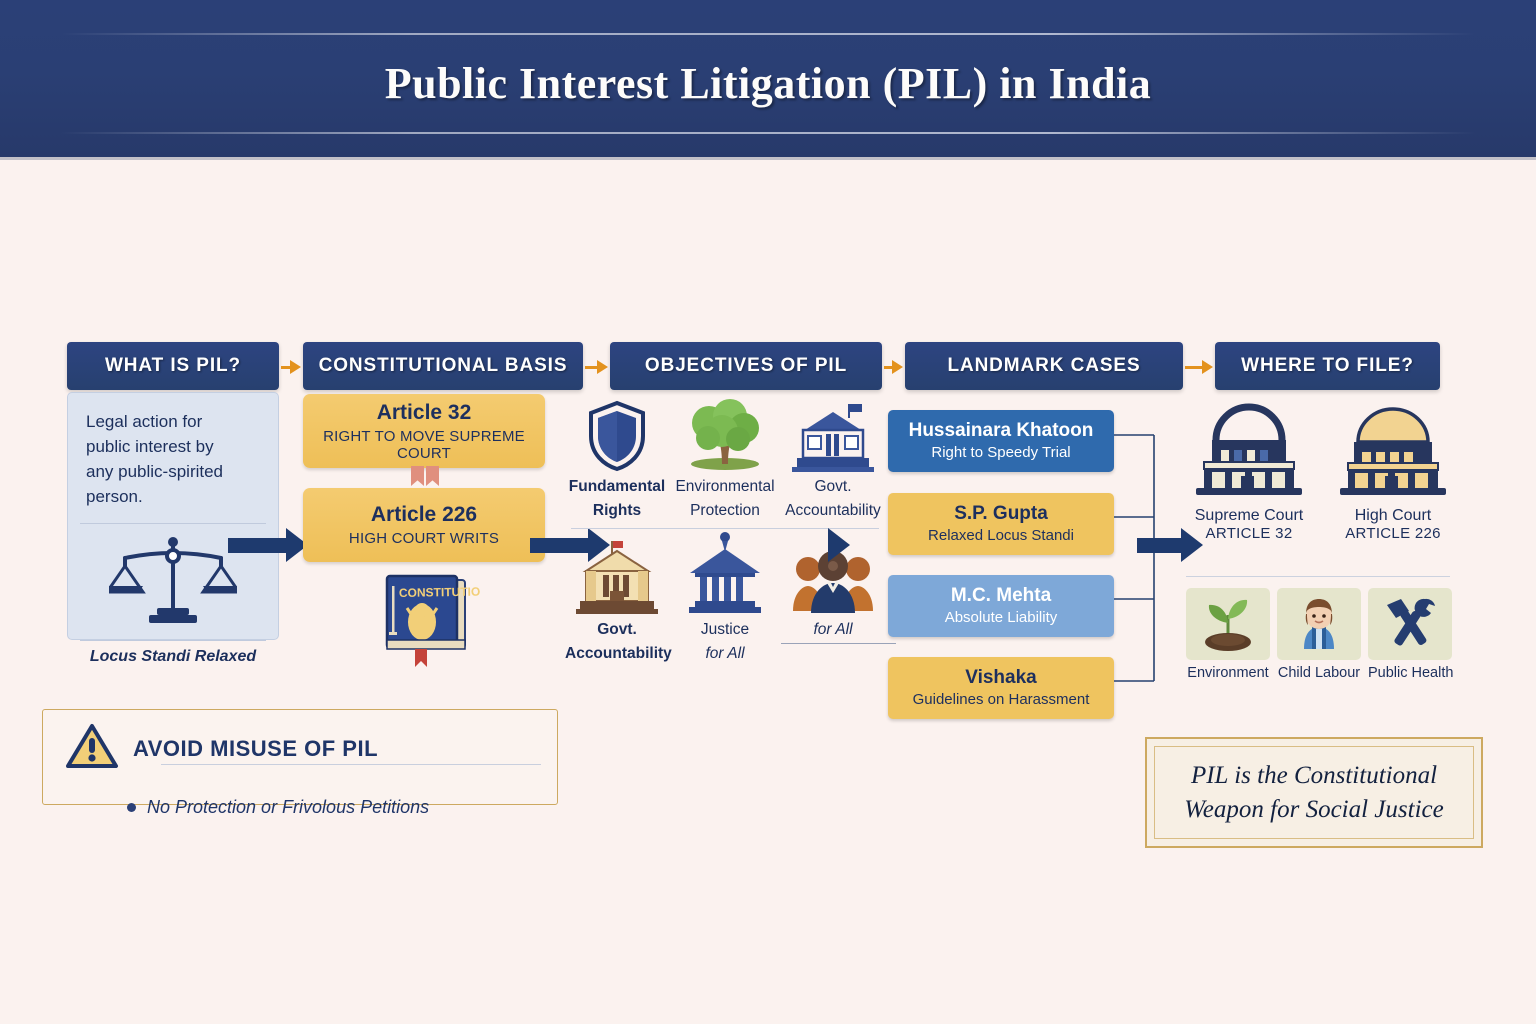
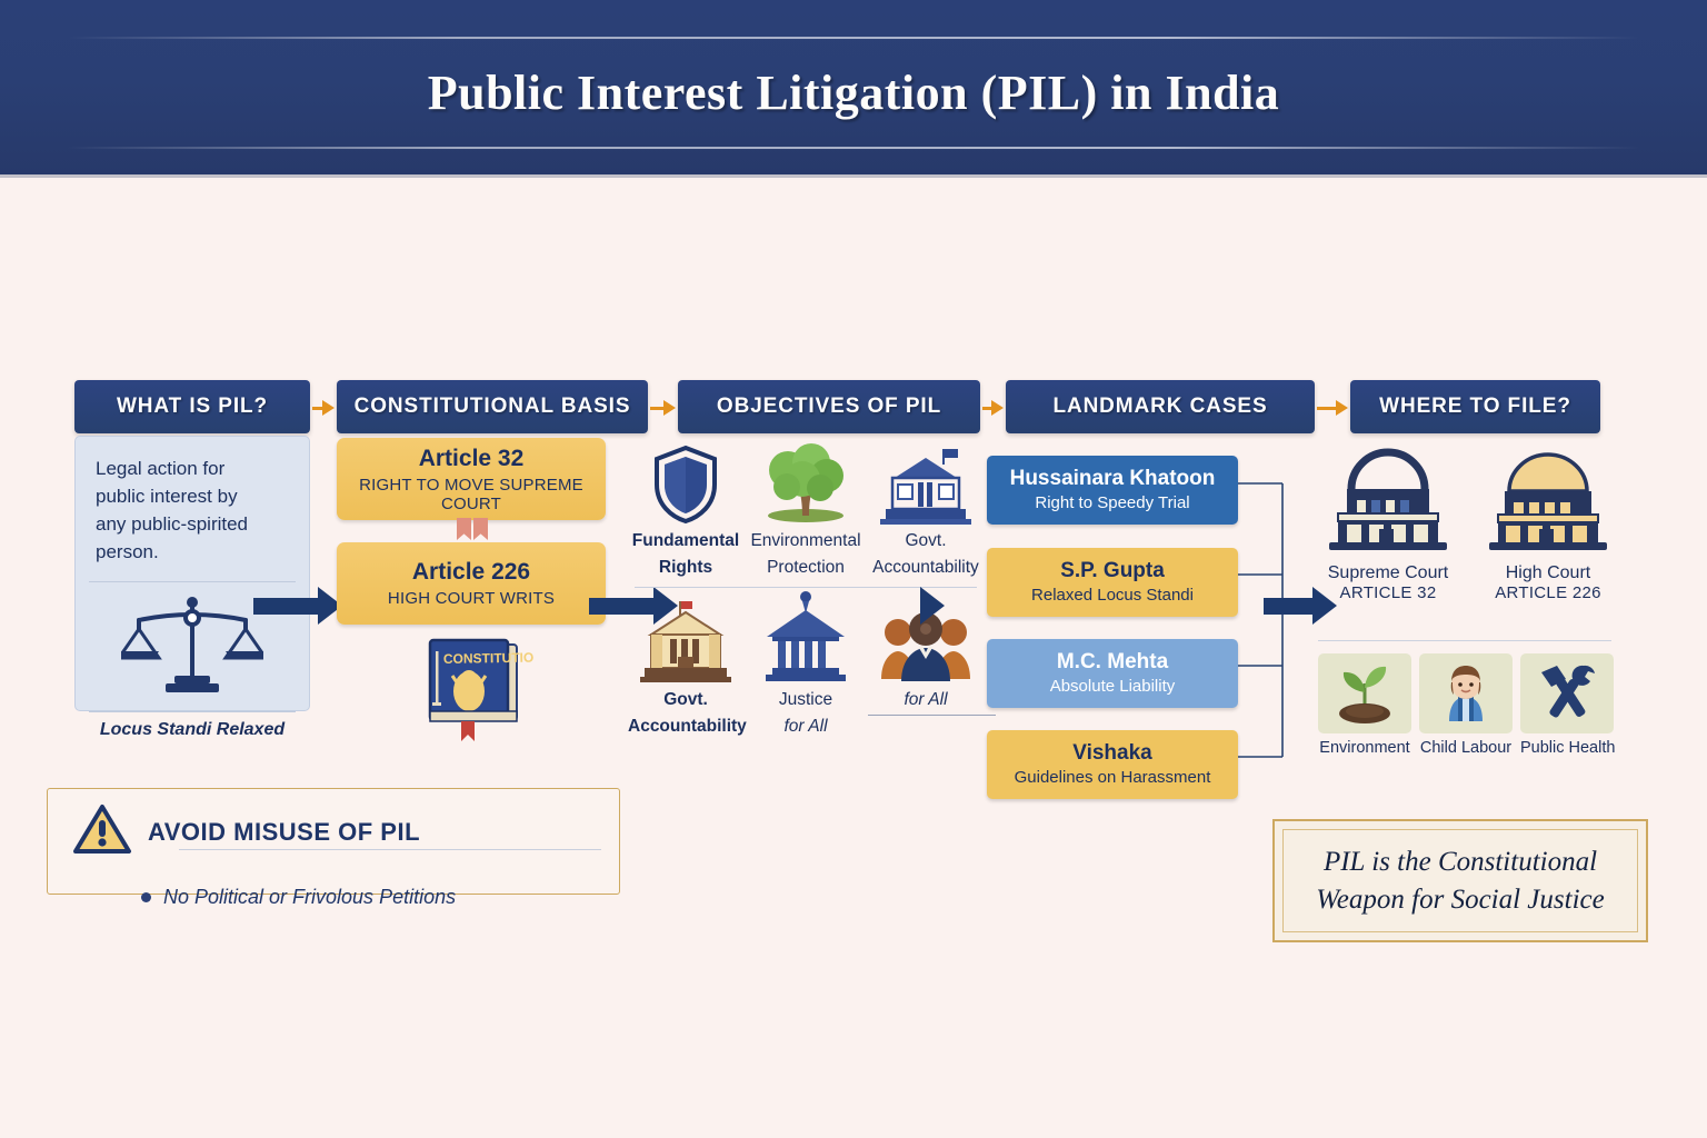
  Public Interest Litigation (PIL) in India
  WHAT IS PIL?
  CONSTITUTIONAL BASIS
  OBJECTIVES OF PIL
  LANDMARK CASES
  WHERE TO FILE?
  Legal action for
  public interest by
  any public-spirited person.
  Locus Standi Relaxed
  Article 32
  RIGHT TO MOVE SUPREME COURT
  Article 226
  HIGH COURT WRITS
  CONSTITUTIO
  Fundamental
  Rights
  Environmental
  Protection
  Govt.
  Accountability
  Govt.
  Accountability
  Justice
  for All
  for All
  Hussainara Khatoon
  Right to Speedy Trial
  S.P. Gupta
  Relaxed Locus Standi
  M.C. Mehta
  Absolute Liability
  Vishaka
  Guidelines on Harassment
  Supreme Court
  ARTICLE 32
  High Court
  ARTICLE 226
  Environment
  Child Labour
  Public Health
  AVOID MISUSE OF PIL
- No Protection or Frivolous Petitions
+ No Political or Frivolous Petitions
  PIL is the Constitutional
  Weapon for Social Justice
